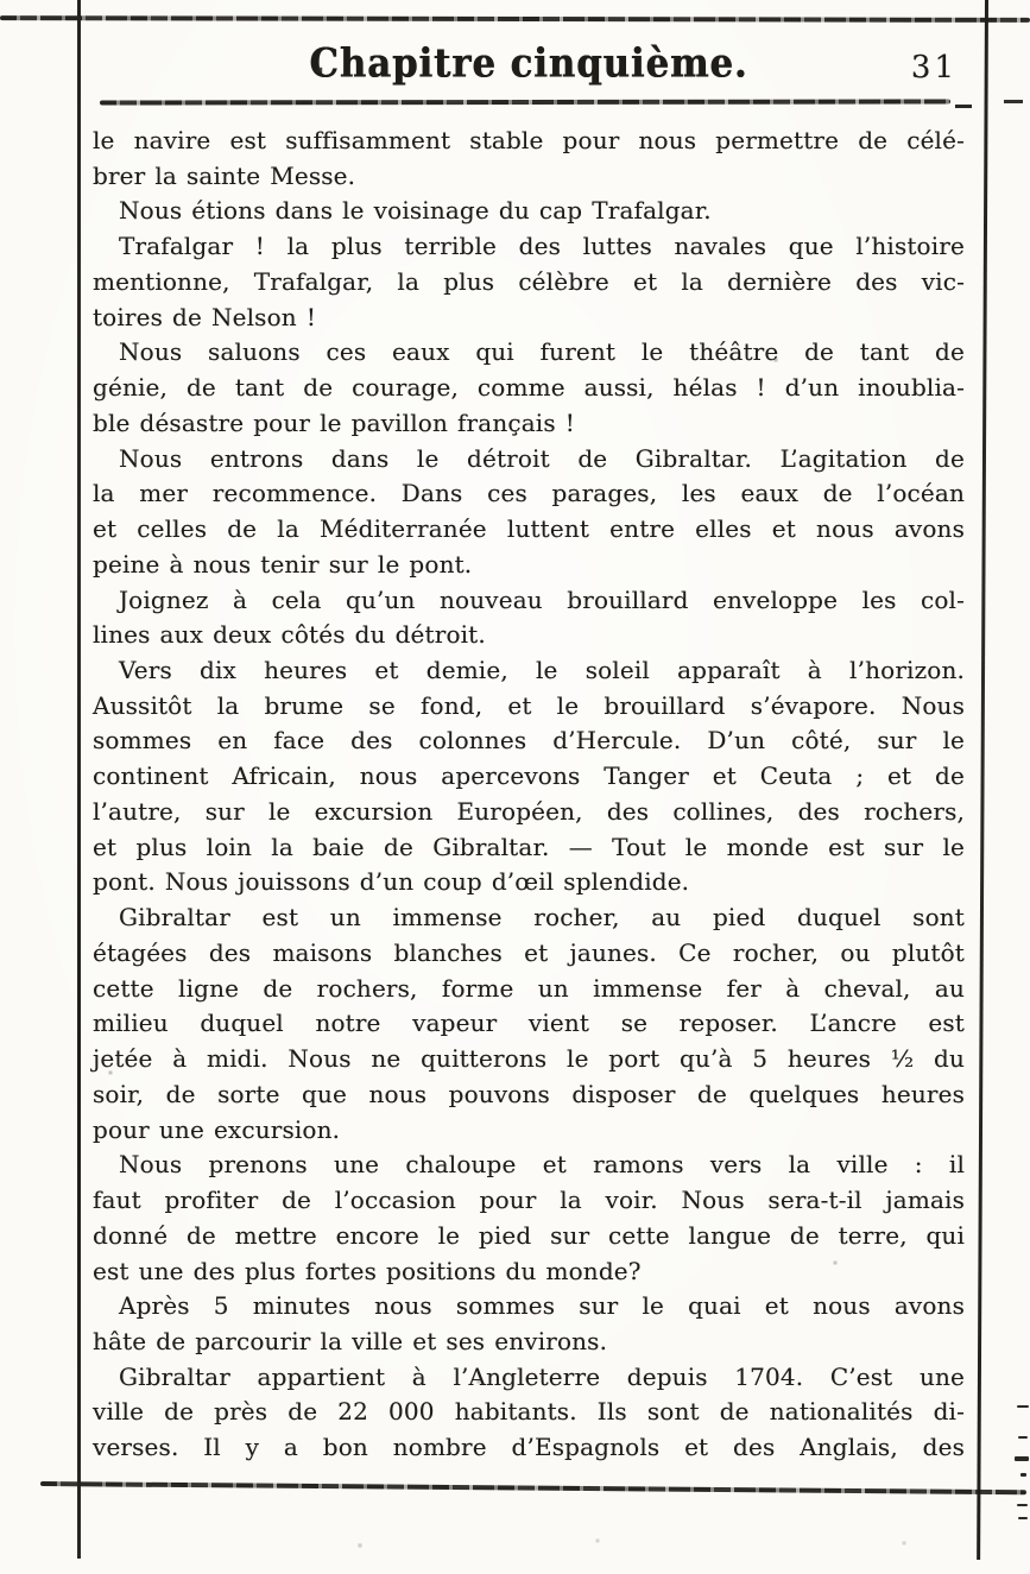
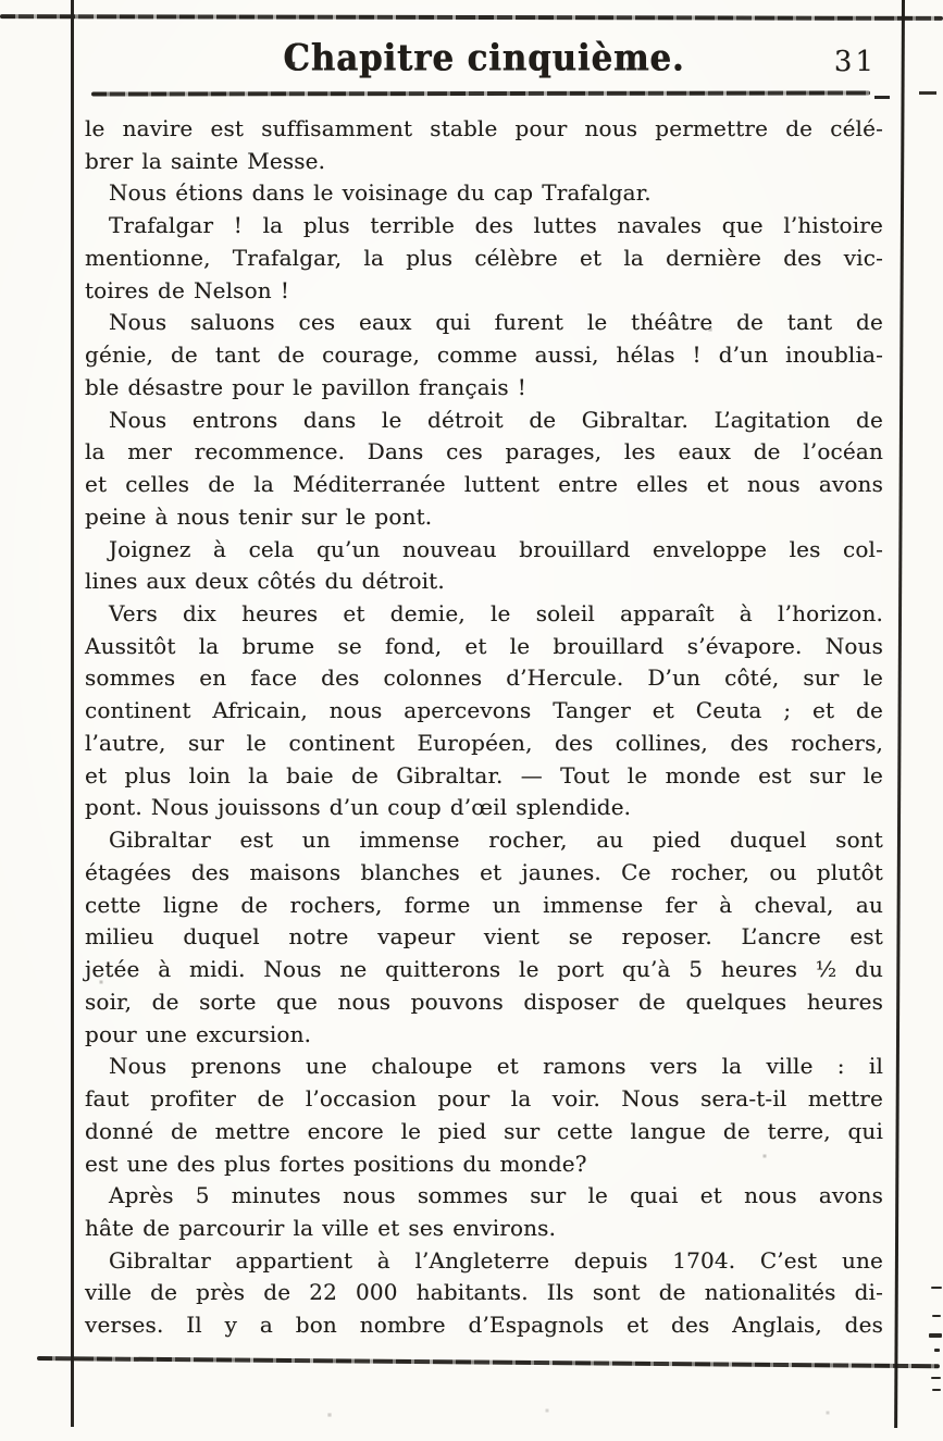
  Chapitre cinquième.
  31
  le navire est suffisamment stable pour nous permettre de célé-
  brer la sainte Messe.
  Nous étions dans le voisinage du cap Trafalgar.
  Trafalgar ! la plus terrible des luttes navales que l’histoire
  mentionne, Trafalgar, la plus célèbre et la dernière des vic-
  toires de Nelson !
  Nous saluons ces eaux qui furent le théâtre de tant de
  génie, de tant de courage, comme aussi, hélas ! d’un inoublia-
  ble désastre pour le pavillon français !
  Nous entrons dans le détroit de Gibraltar. L’agitation de
  la mer recommence. Dans ces parages, les eaux de l’océan
  et celles de la Méditerranée luttent entre elles et nous avons
  peine à nous tenir sur le pont.
  Joignez à cela qu’un nouveau brouillard enveloppe les col-
  lines aux deux côtés du détroit.
  Vers dix heures et demie, le soleil apparaît à l’horizon.
  Aussitôt la brume se fond, et le brouillard s’évapore. Nous
  sommes en face des colonnes d’Hercule. D’un côté, sur le
  continent Africain, nous apercevons Tanger et Ceuta ; et de
- l’autre, sur le excursion Européen, des collines, des rochers,
+ l’autre, sur le continent Européen, des collines, des rochers,
  et plus loin la baie de Gibraltar. — Tout le monde est sur le
  pont. Nous jouissons d’un coup d’œil splendide.
  Gibraltar est un immense rocher, au pied duquel sont
  étagées des maisons blanches et jaunes. Ce rocher, ou plutôt
  cette ligne de rochers, forme un immense fer à cheval, au
  milieu duquel notre vapeur vient se reposer. L’ancre est
  jetée à midi. Nous ne quitterons le port qu’à 5 heures ½ du
  soir, de sorte que nous pouvons disposer de quelques heures
  pour une excursion.
  Nous prenons une chaloupe et ramons vers la ville : il
- faut profiter de l’occasion pour la voir. Nous sera-t-il jamais
+ faut profiter de l’occasion pour la voir. Nous sera-t-il mettre
  donné de mettre encore le pied sur cette langue de terre, qui
  est une des plus fortes positions du monde?
  Après 5 minutes nous sommes sur le quai et nous avons
  hâte de parcourir la ville et ses environs.
  Gibraltar appartient à l’Angleterre depuis 1704. C’est une
  ville de près de 22 000 habitants. Ils sont de nationalités di-
  verses. Il y a bon nombre d’Espagnols et des Anglais, des
